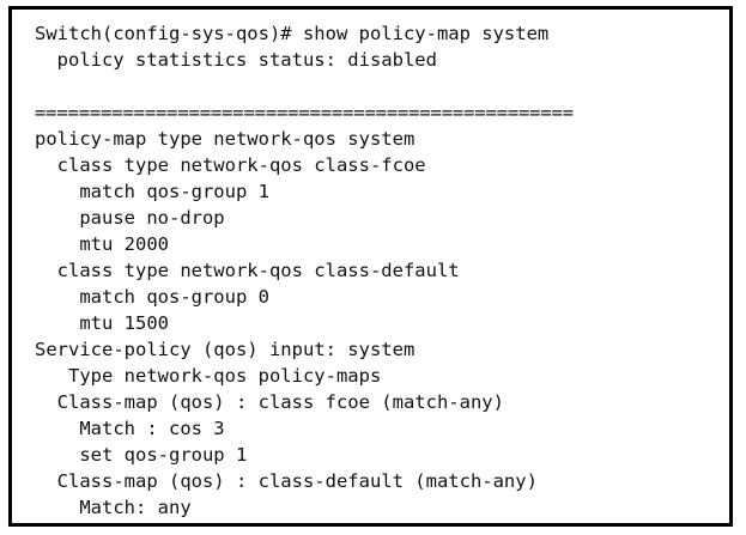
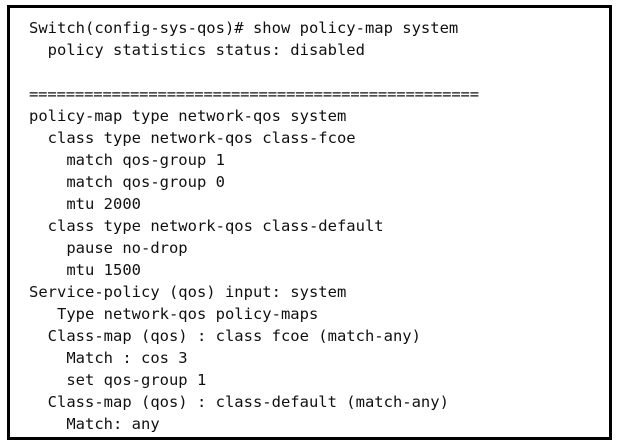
  Switch(config-sys-qos)# show policy-map system
  policy statistics status: disabled
  =================================================
  policy-map type network-qos system
  class type network-qos class-fcoe
  match qos-group 1
- pause no-drop
+ match qos-group 0
  mtu 2000
  class type network-qos class-default
- match qos-group 0
+ pause no-drop
  mtu 1500
  Service-policy (qos) input: system
  Type network-qos policy-maps
  Class-map (qos) : class fcoe (match-any)
  Match : cos 3
  set qos-group 1
  Class-map (qos) : class-default (match-any)
  Match: any
